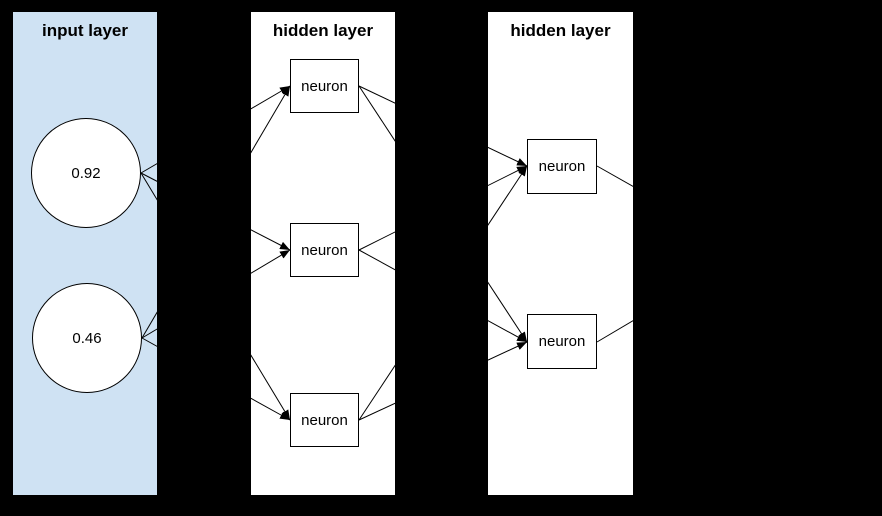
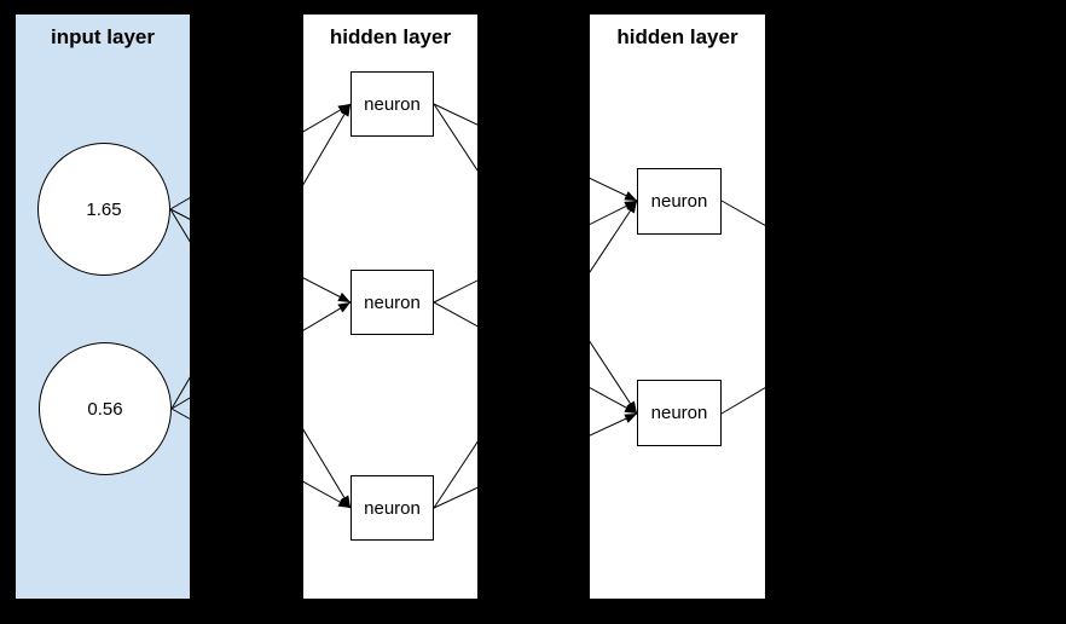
  input layer
  hidden layer
  hidden layer
- 0.92
+ 1.65
- 0.46
+ 0.56
  neuron
  neuron
  neuron
  neuron
  neuron
